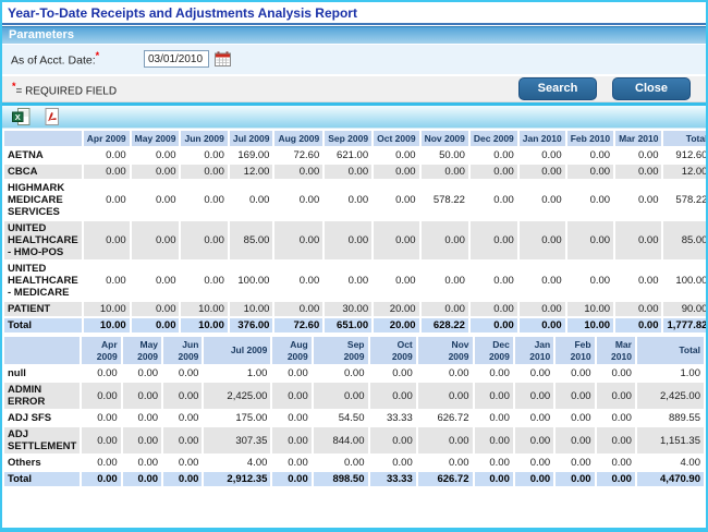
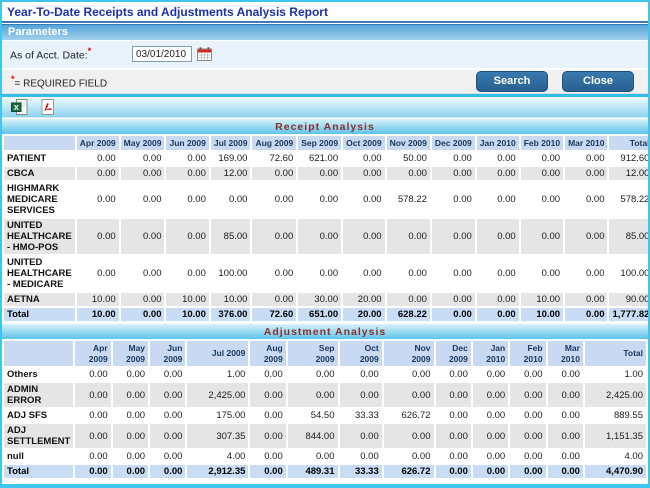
  Year-To-Date Receipts and Adjustments Analysis Report
  Parameters
  As of Acct. Date:*
  03/01/2010
  *= REQUIRED FIELD
  Search
  Close
  X
+ Receipt Analysis
  	Apr 2009	May 2009	Jun 2009	Jul 2009	Aug 2009	Sep 2009	Oct 2009	Nov 2009	Dec 2009	Jan 2010	Feb 2010	Mar 2010	Tota
- AETNA	0.00	0.00	0.00	169.00	72.60	621.00	0.00	50.00	0.00	0.00	0.00	0.00	912.60
+ PATIENT	0.00	0.00	0.00	169.00	72.60	621.00	0.00	50.00	0.00	0.00	0.00	0.00	912.60
  CBCA	0.00	0.00	0.00	12.00	0.00	0.00	0.00	0.00	0.00	0.00	0.00	0.00	12.00
  HIGHMARK MEDICARE SERVICES	0.00	0.00	0.00	0.00	0.00	0.00	0.00	578.22	0.00	0.00	0.00	0.00	578.22
  UNITED HEALTHCARE - HMO-POS	0.00	0.00	0.00	85.00	0.00	0.00	0.00	0.00	0.00	0.00	0.00	0.00	85.00
  UNITED HEALTHCARE - MEDICARE	0.00	0.00	0.00	100.00	0.00	0.00	0.00	0.00	0.00	0.00	0.00	0.00	100.00
- PATIENT	10.00	0.00	10.00	10.00	0.00	30.00	20.00	0.00	0.00	0.00	10.00	0.00	90.00
+ AETNA	10.00	0.00	10.00	10.00	0.00	30.00	20.00	0.00	0.00	0.00	10.00	0.00	90.00
  Total	10.00	0.00	10.00	376.00	72.60	651.00	20.00	628.22	0.00	0.00	10.00	0.00	1,777.82
+ Adjustment Analysis
  	Apr 2009	May 2009	Jun 2009	Jul 2009	Aug 2009	Sep 2009	Oct 2009	Nov 2009	Dec 2009	Jan 2010	Feb 2010	Mar 2010	Total
- null	0.00	0.00	0.00	1.00	0.00	0.00	0.00	0.00	0.00	0.00	0.00	0.00	1.00
+ Others	0.00	0.00	0.00	1.00	0.00	0.00	0.00	0.00	0.00	0.00	0.00	0.00	1.00
  ADMIN ERROR	0.00	0.00	0.00	2,425.00	0.00	0.00	0.00	0.00	0.00	0.00	0.00	0.00	2,425.00
  ADJ SFS	0.00	0.00	0.00	175.00	0.00	54.50	33.33	626.72	0.00	0.00	0.00	0.00	889.55
  ADJ SETTLEMENT	0.00	0.00	0.00	307.35	0.00	844.00	0.00	0.00	0.00	0.00	0.00	0.00	1,151.35
- Others	0.00	0.00	0.00	4.00	0.00	0.00	0.00	0.00	0.00	0.00	0.00	0.00	4.00
+ null	0.00	0.00	0.00	4.00	0.00	0.00	0.00	0.00	0.00	0.00	0.00	0.00	4.00
- Total	0.00	0.00	0.00	2,912.35	0.00	898.50	33.33	626.72	0.00	0.00	0.00	0.00	4,470.90
+ Total	0.00	0.00	0.00	2,912.35	0.00	489.31	33.33	626.72	0.00	0.00	0.00	0.00	4,470.90
